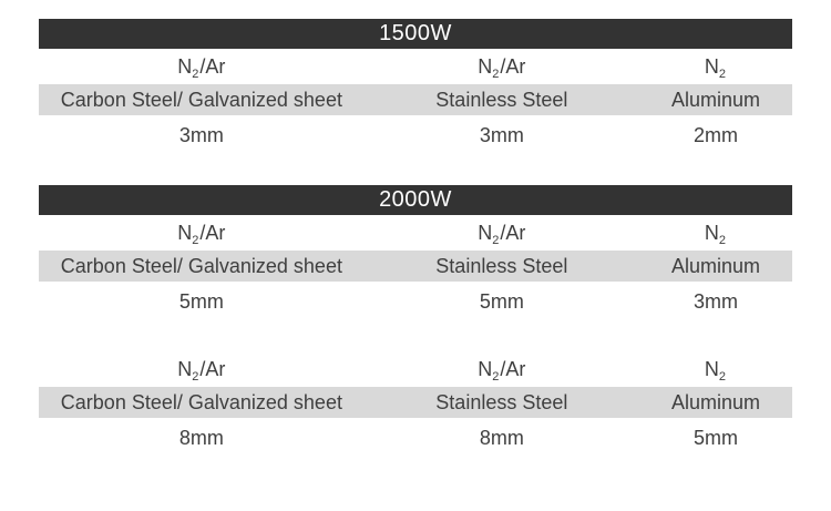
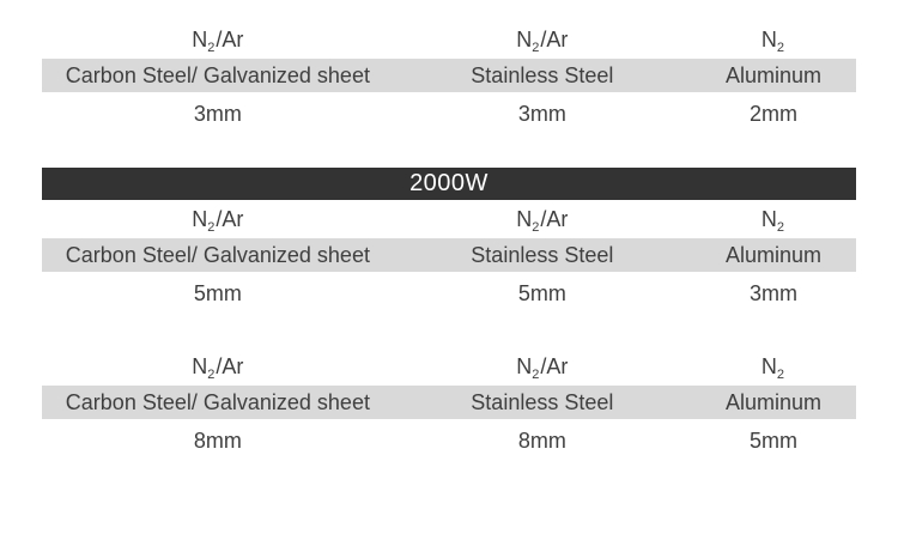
- 1500W
  N2/Ar
  N2/Ar
  N2
  Carbon Steel/ Galvanized sheet
  Stainless Steel
  Aluminum
  3mm
  3mm
  2mm
  2000W
  N2/Ar
  N2/Ar
  N2
  Carbon Steel/ Galvanized sheet
  Stainless Steel
  Aluminum
  5mm
  5mm
  3mm
  N2/Ar
  N2/Ar
  N2
  Carbon Steel/ Galvanized sheet
  Stainless Steel
  Aluminum
  8mm
  8mm
  5mm
